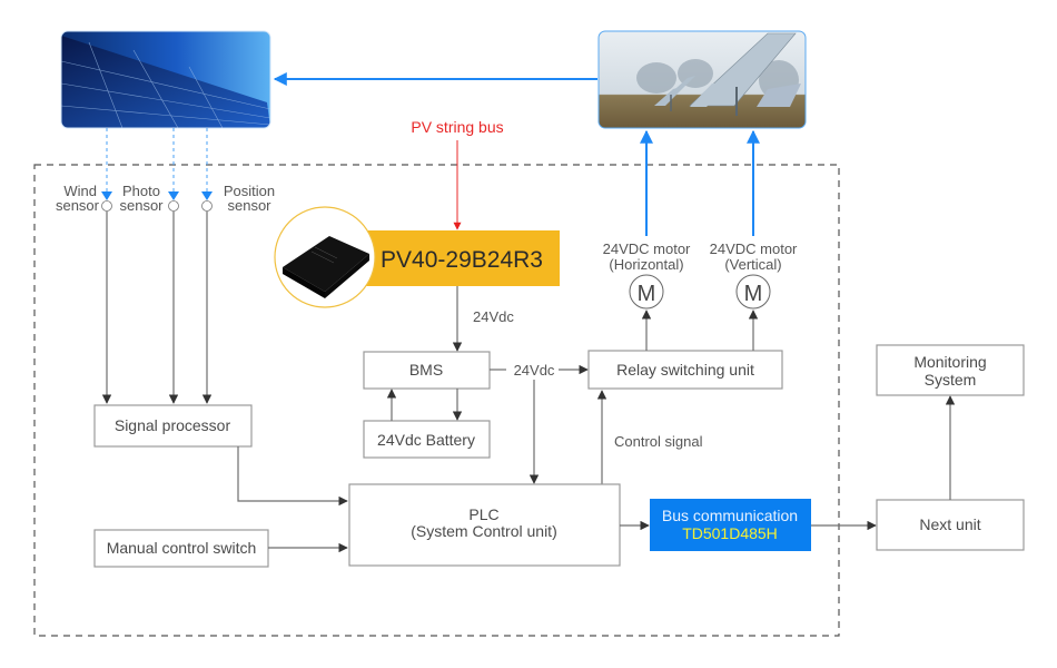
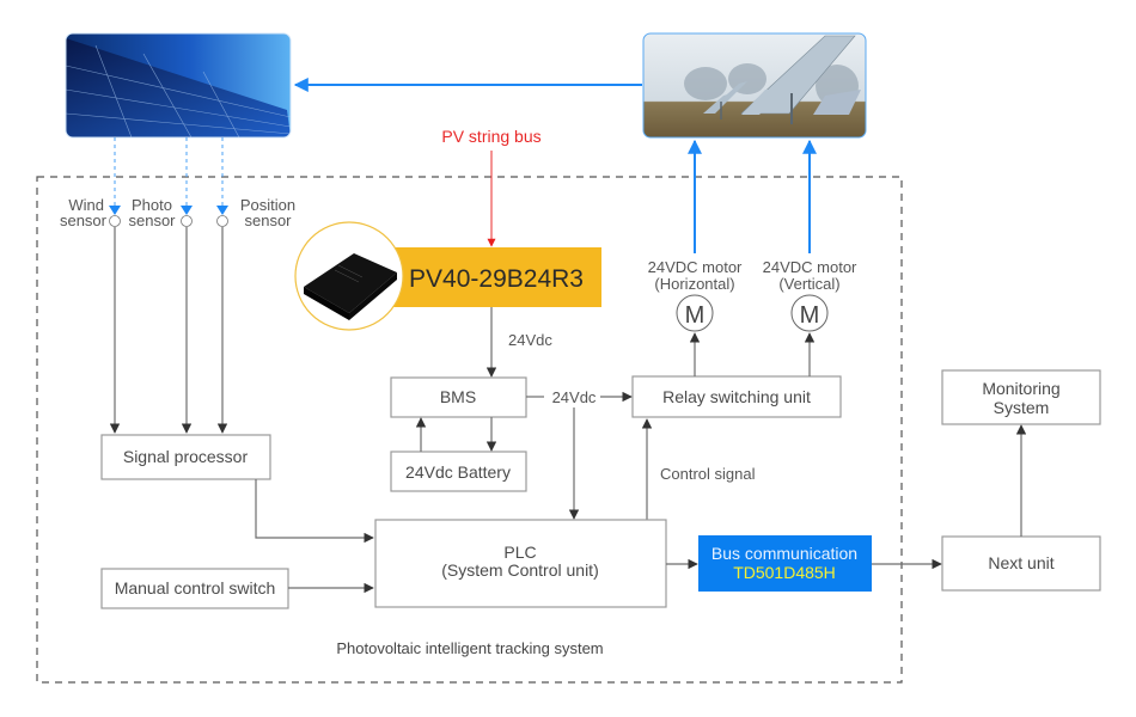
+ Photovoltaic intelligent tracking system
  PV string bus
  Wind
  sensor
  Photo
  sensor
  Position
  sensor
  Signal processor
  Manual control switch
  PV40-29B24R3
  24Vdc
  BMS
  24Vdc Battery
  24Vdc
  Relay switching unit
  24VDC motor
  (Horizontal)
  M
  24VDC motor
  (Vertical)
  M
  Control signal
  PLC
  (System Control unit)
  Bus communication
  TD501D485H
  Next unit
  Monitoring
  System
